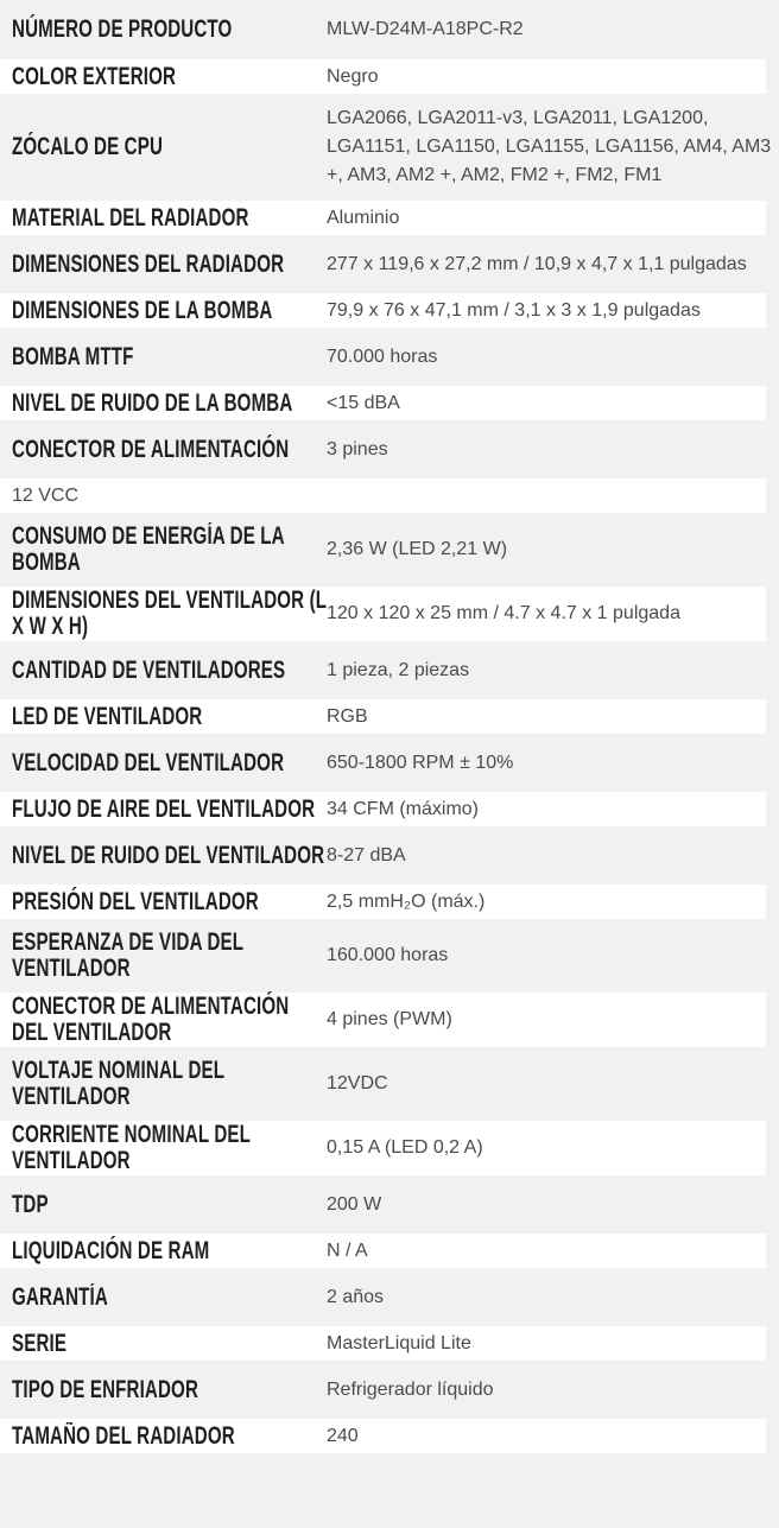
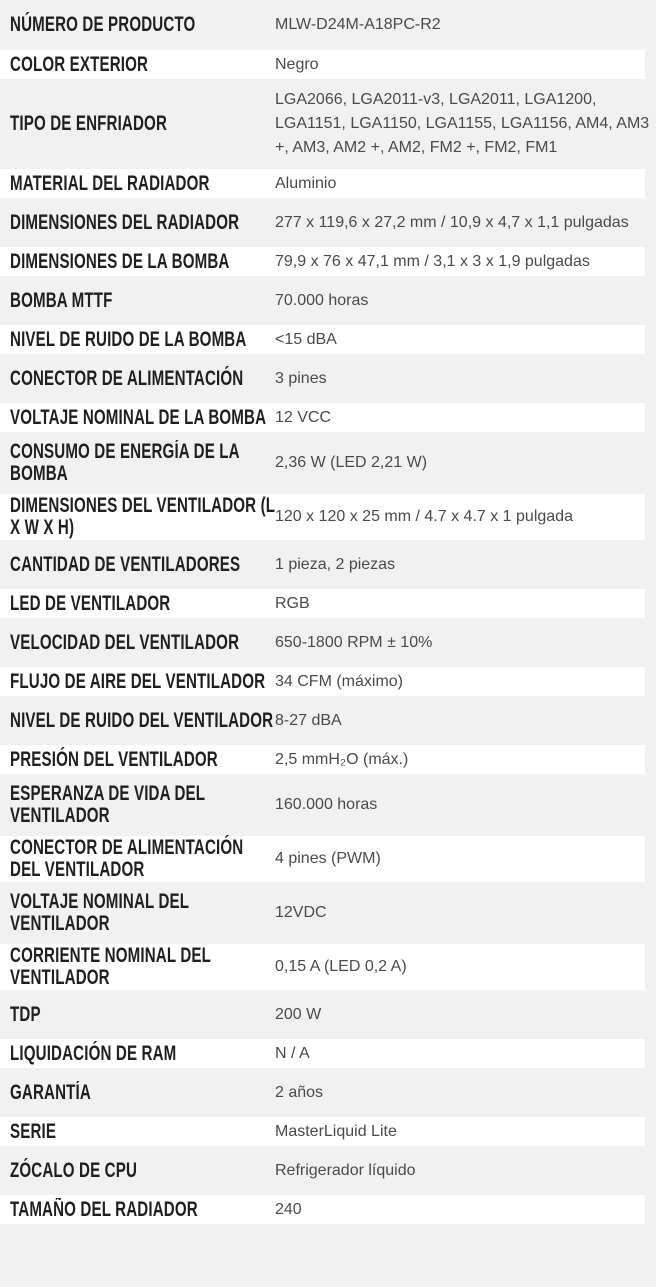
  NÚMERO DE PRODUCTO
  MLW-D24M-A18PC-R2
  COLOR EXTERIOR
  Negro
- ZÓCALO DE CPU
+ TIPO DE ENFRIADOR
  LGA2066, LGA2011-v3, LGA2011, LGA1200, LGA1151, LGA1150, LGA1155, LGA1156, AM4, AM3 +, AM3, AM2 +, AM2, FM2 +, FM2, FM1
  MATERIAL DEL RADIADOR
  Aluminio
  DIMENSIONES DEL RADIADOR
  277 x 119,6 x 27,2 mm / 10,9 x 4,7 x 1,1 pulgadas
  DIMENSIONES DE LA BOMBA
  79,9 x 76 x 47,1 mm / 3,1 x 3 x 1,9 pulgadas
  BOMBA MTTF
  70.000 horas
  NIVEL DE RUIDO DE LA BOMBA
  <15 dBA
  CONECTOR DE ALIMENTACIÓN
  3 pines
+ VOLTAJE NOMINAL DE LA BOMBA
  12 VCC
  CONSUMO DE ENERGÍA DE LA BOMBA
  2,36 W (LED 2,21 W)
  DIMENSIONES DEL VENTILADOR (L X W X H)
  120 x 120 x 25 mm / 4.7 x 4.7 x 1 pulgada
  CANTIDAD DE VENTILADORES
  1 pieza, 2 piezas
  LED DE VENTILADOR
  RGB
  VELOCIDAD DEL VENTILADOR
  650-1800 RPM ± 10%
  FLUJO DE AIRE DEL VENTILADOR
  34 CFM (máximo)
  NIVEL DE RUIDO DEL VENTILADOR
  8-27 dBA
  PRESIÓN DEL VENTILADOR
  2,5 mmH₂O (máx.)
  ESPERANZA DE VIDA DEL VENTILADOR
  160.000 horas
  CONECTOR DE ALIMENTACIÓN DEL VENTILADOR
  4 pines (PWM)
  VOLTAJE NOMINAL DEL VENTILADOR
  12VDC
  CORRIENTE NOMINAL DEL VENTILADOR
  0,15 A (LED 0,2 A)
  TDP
  200 W
  LIQUIDACIÓN DE RAM
  N / A
  GARANTÍA
  2 años
  SERIE
  MasterLiquid Lite
- TIPO DE ENFRIADOR
+ ZÓCALO DE CPU
  Refrigerador líquido
  TAMAÑO DEL RADIADOR
  240
